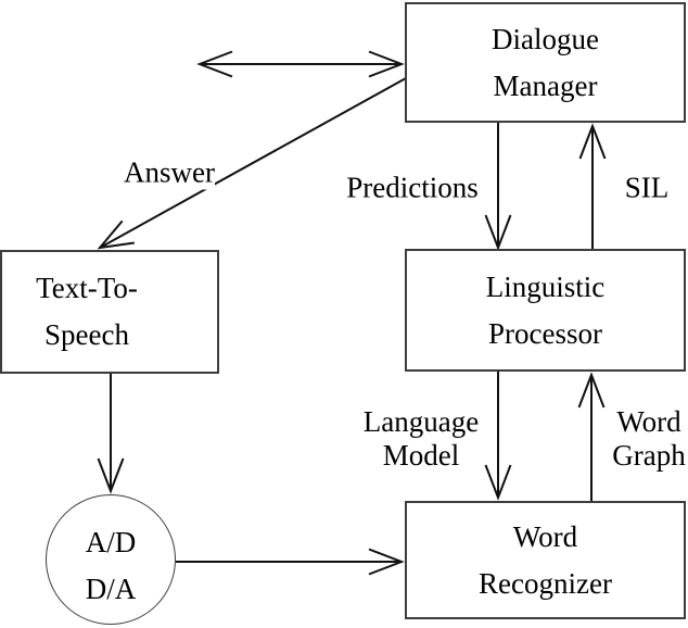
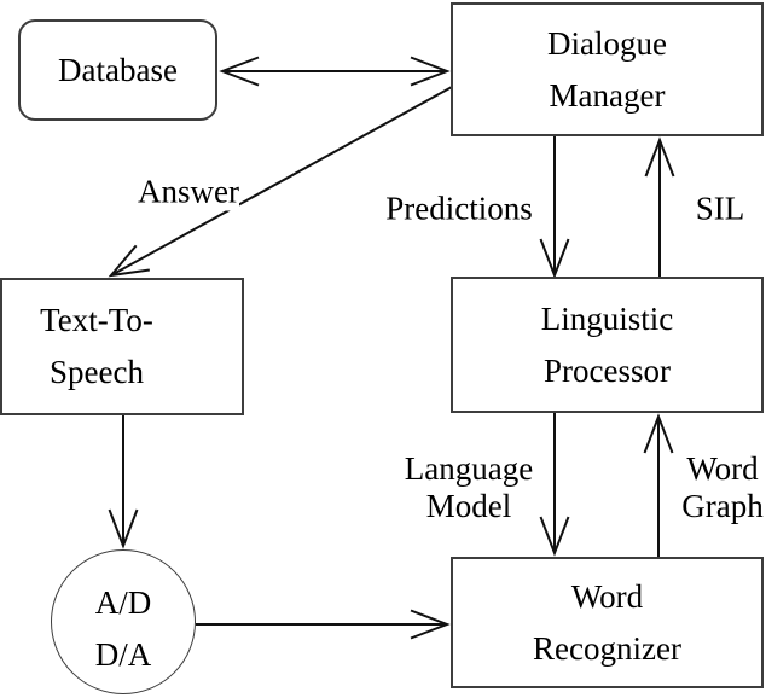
+ Database
  Dialogue
  Manager
  Text-To-
  Speech
  Linguistic
  Processor
  Word
  Recognizer
  A/D
  D/A
  Answer
  Predictions
  SIL
  Language
  Model
  Word
  Graph
